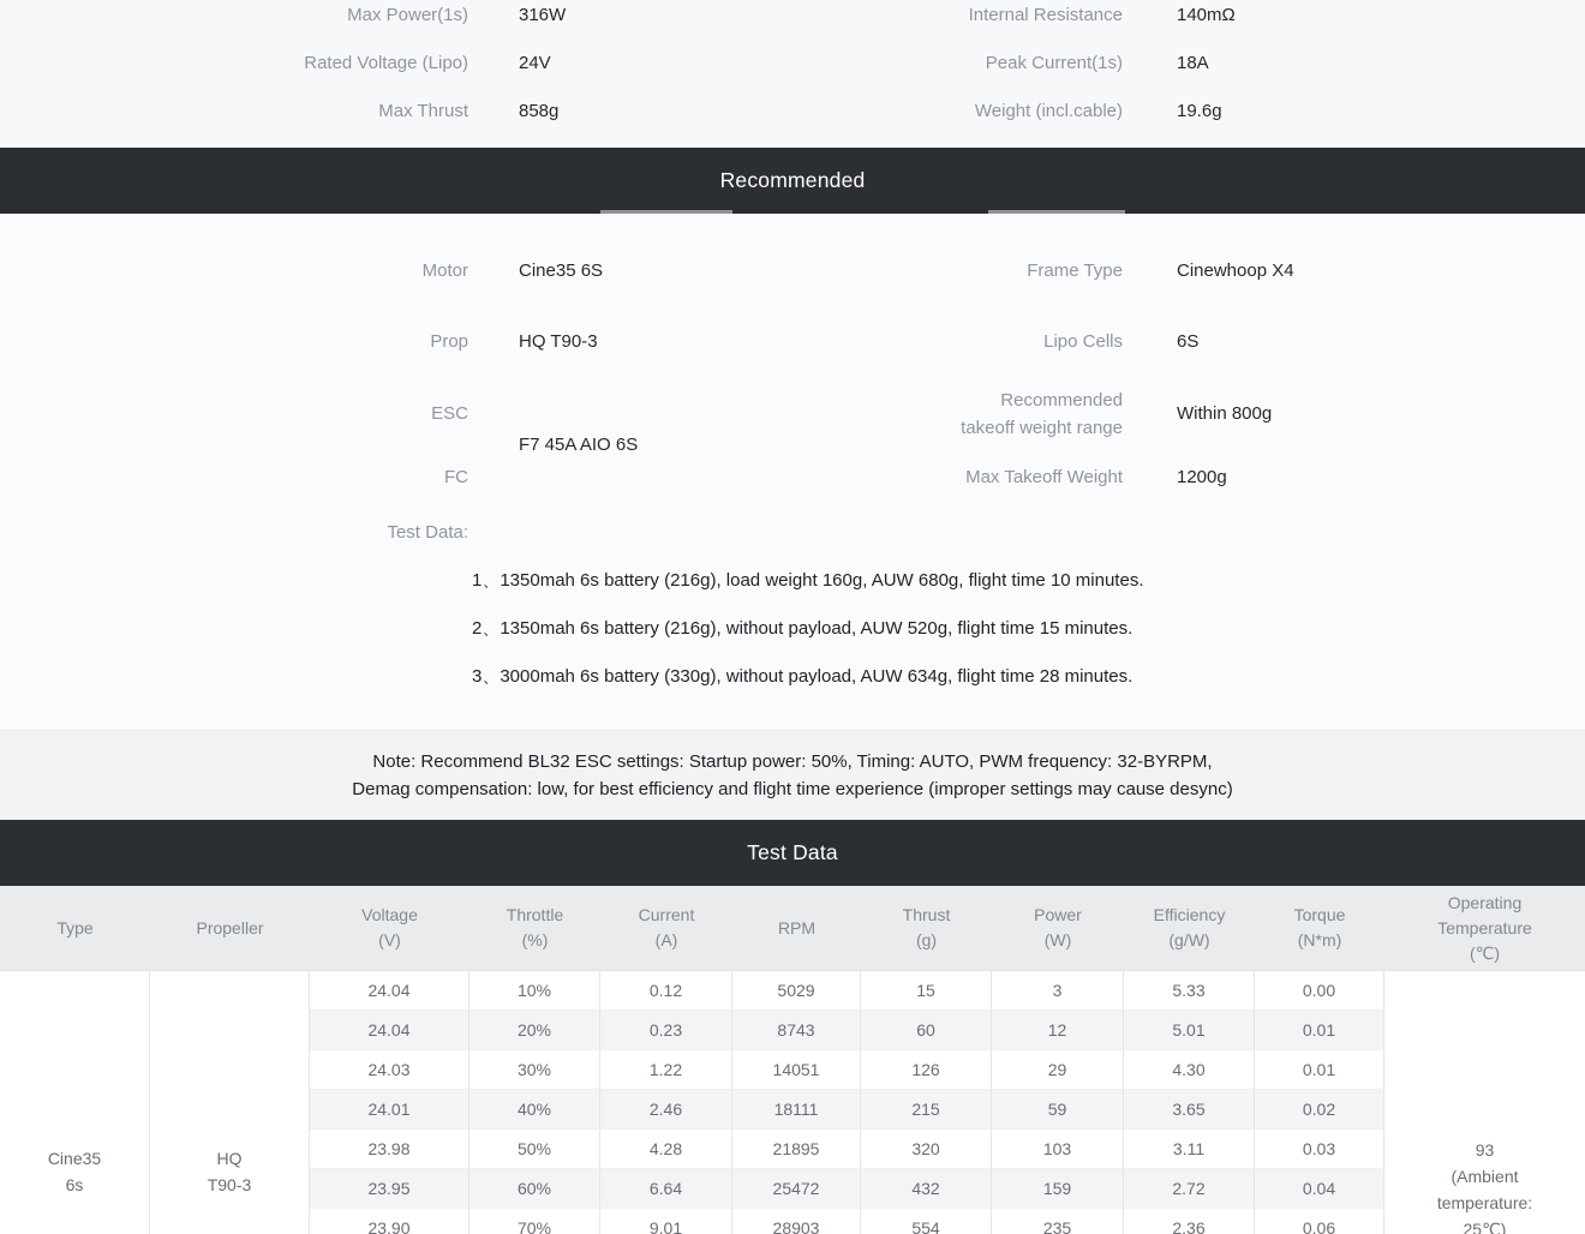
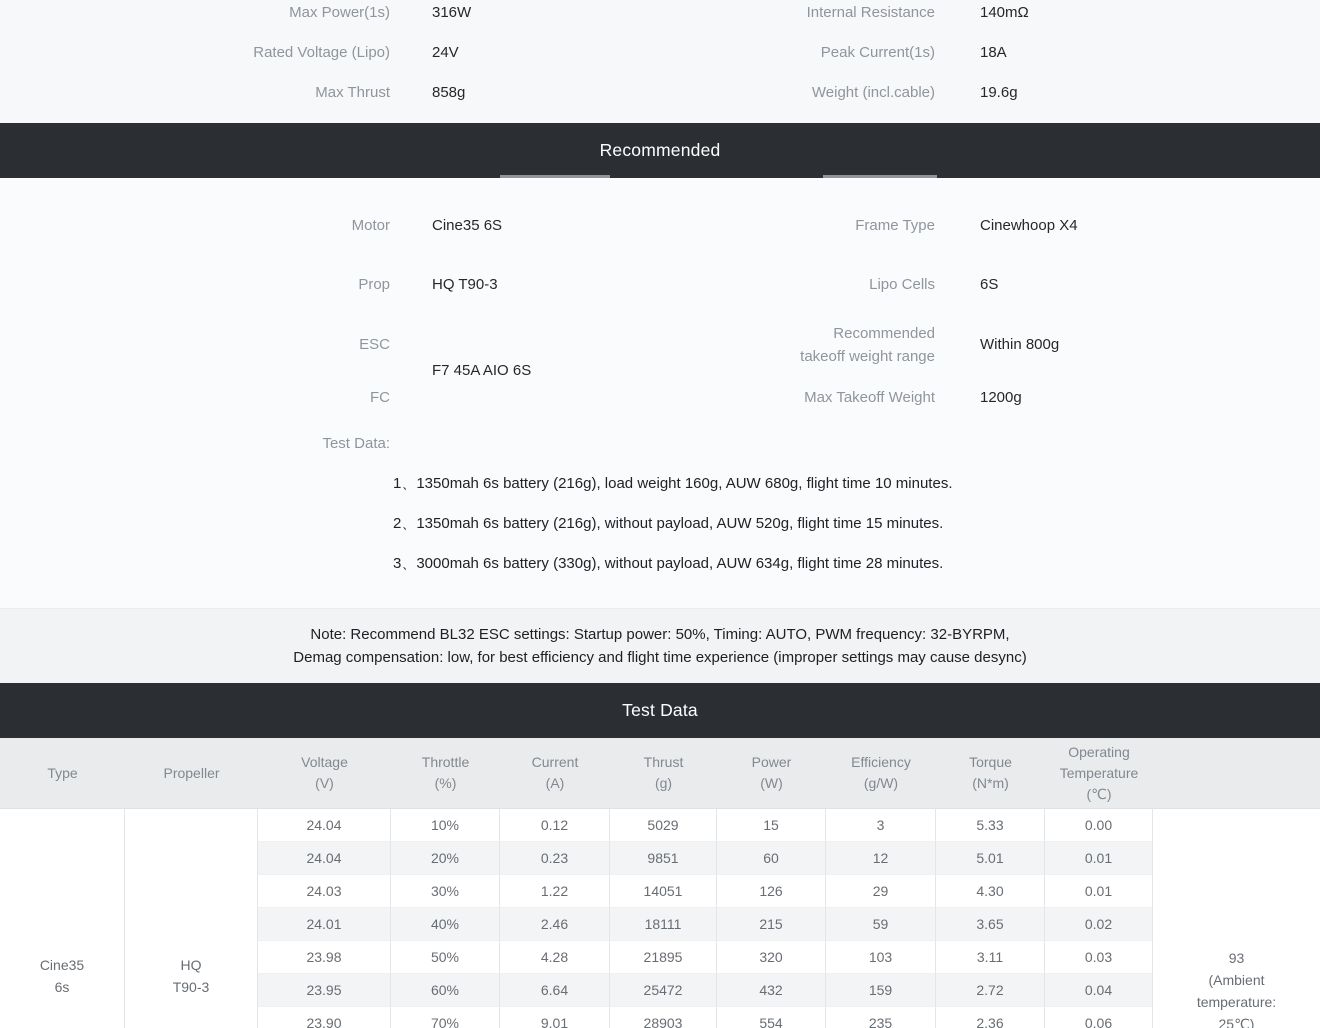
  Max Power(1s)
  316W
  Internal Resistance
  140mΩ
  Rated Voltage (Lipo)
  24V
  Peak Current(1s)
  18A
  Max Thrust
  858g
  Weight (incl.cable)
  19.6g
  Recommended
  Motor
  Cine35 6S
  Frame Type
  Cinewhoop X4
  Prop
  HQ T90-3
  Lipo Cells
  6S
  ESC
  Recommended
  takeoff weight range
  Within 800g
  F7 45A AIO 6S
  FC
  Max Takeoff Weight
  1200g
  Test Data:
  1、1350mah 6s battery (216g), load weight 160g, AUW 680g, flight time 10 minutes.
  2、1350mah 6s battery (216g), without payload, AUW 520g, flight time 15 minutes.
  3、3000mah 6s battery (330g), without payload, AUW 634g, flight time 28 minutes.
  Note: Recommend BL32 ESC settings: Startup power: 50%, Timing: AUTO, PWM frequency: 32-BYRPM,
  Demag compensation: low, for best efficiency and flight time experience (improper settings may cause desync)
  Test Data
  Type
  Propeller
  Voltage
  (V)
  Throttle
  (%)
  Current
  (A)
- RPM
  Thrust
  (g)
  Power
  (W)
  Efficiency
  (g/W)
  Torque
  (N*m)
  Operating
  Temperature
  (℃)
  Cine35
  6s
  HQ
  T90-3
  93
  (Ambient
  temperature:
  25℃)
  24.04
  10%
  0.12
  5029
  15
  3
  5.33
  0.00
  24.04
  20%
  0.23
- 8743
+ 9851
  60
  12
  5.01
  0.01
  24.03
  30%
  1.22
  14051
  126
  29
  4.30
  0.01
  24.01
  40%
  2.46
  18111
  215
  59
  3.65
  0.02
  23.98
  50%
  4.28
  21895
  320
  103
  3.11
  0.03
  23.95
  60%
  6.64
  25472
  432
  159
  2.72
  0.04
  23.90
  70%
  9.01
  28903
  554
  235
  2.36
  0.06
